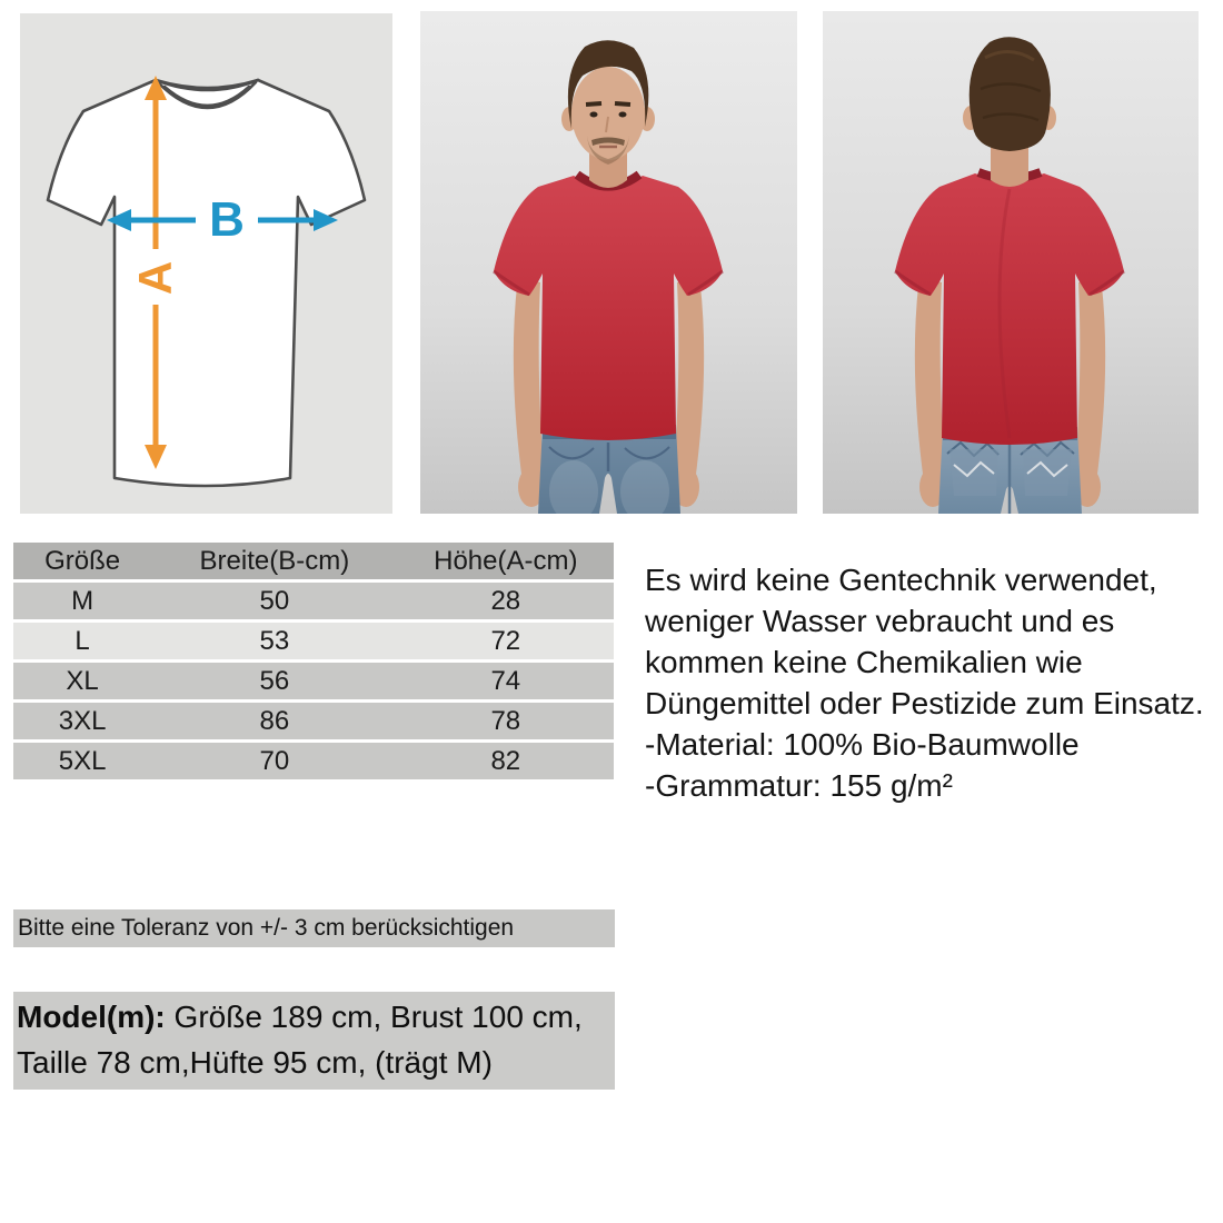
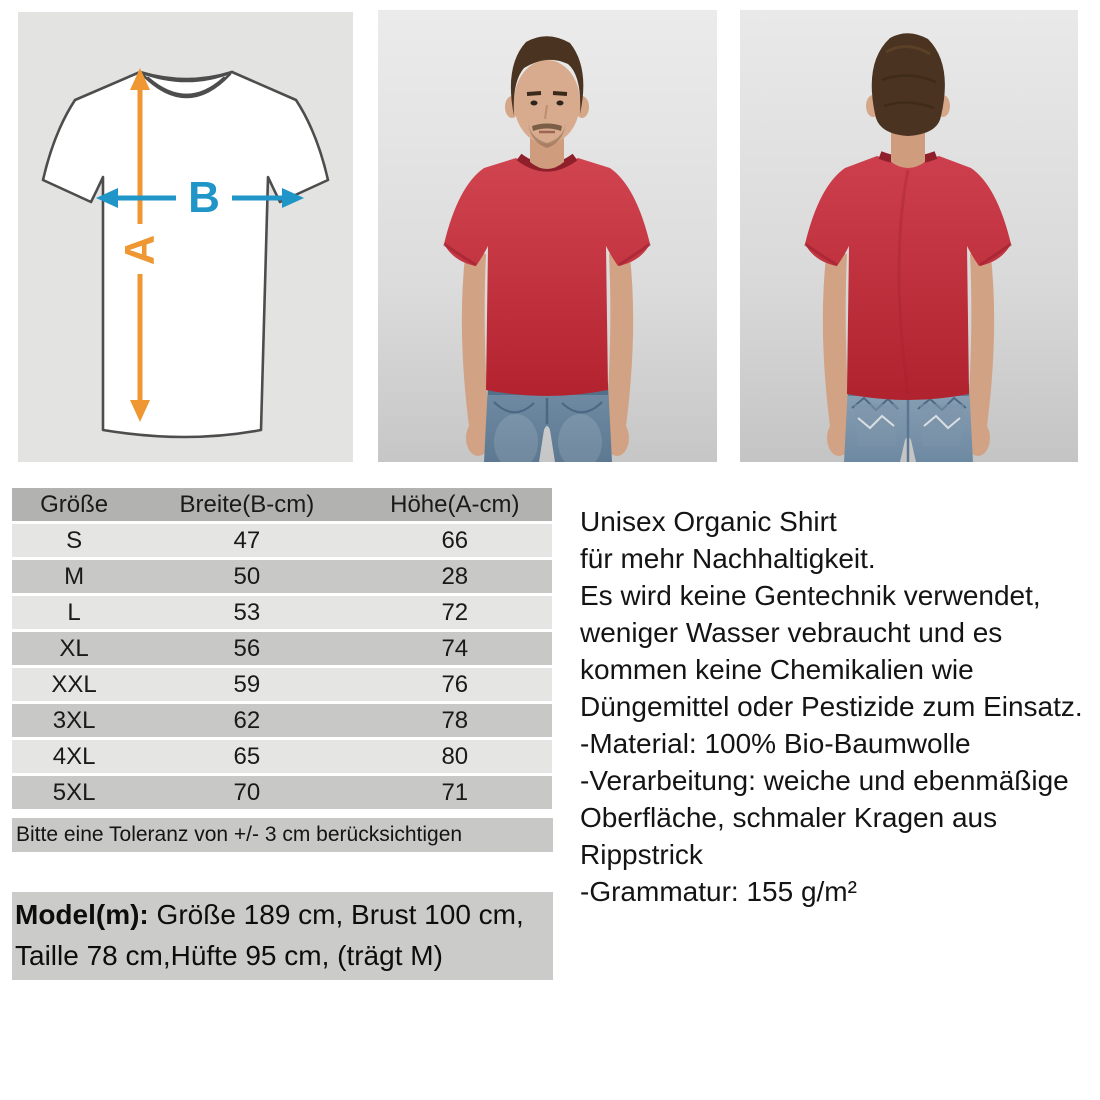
  B
  Größe	Breite(B-cm)	Höhe(A-cm)
+ S	47	66
  M	50	28
  L	53	72
  XL	56	74
+ XXL	59	76
- 3XL	86	78
+ 3XL	62	78
+ 4XL	65	80
- 5XL	70	82
+ 5XL	70	71
  Bitte eine Toleranz von +/- 3 cm berücksichtigen
  Model(m): Größe 189 cm, Brust 100 cm,
  Taille 78 cm,Hüfte 95 cm, (trägt M)
+ Unisex Organic Shirt
+ für mehr Nachhaltigkeit.
  Es wird keine Gentechnik verwendet,
  weniger Wasser vebraucht und es
  kommen keine Chemikalien wie
  Düngemittel oder Pestizide zum Einsatz.
  -Material: 100% Bio-Baumwolle
+ -Verarbeitung: weiche und ebenmäßige
+ Oberfläche, schmaler Kragen aus
+ Rippstrick
  -Grammatur: 155 g/m²
